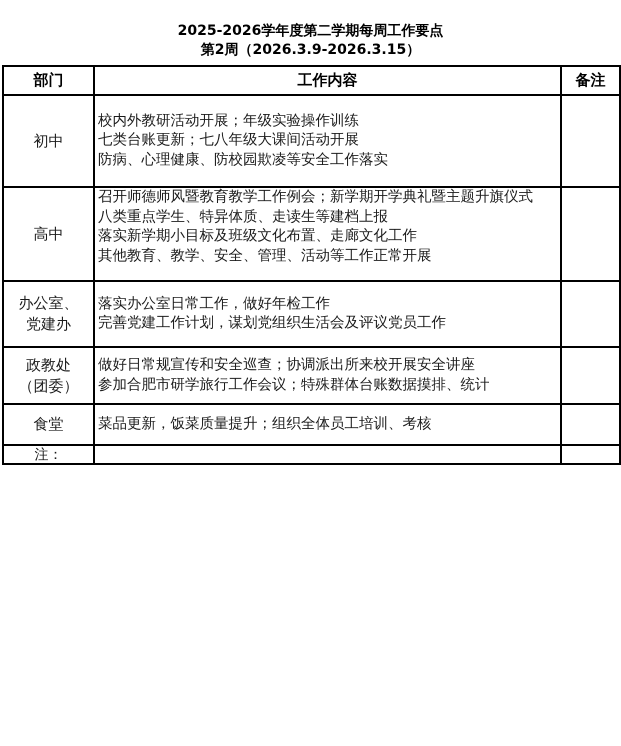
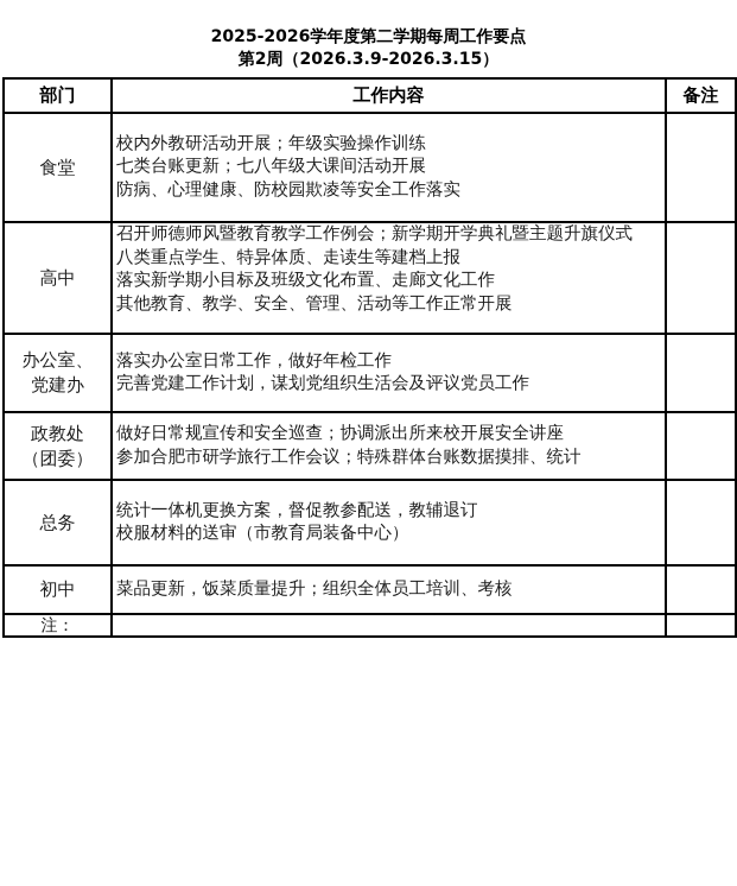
  2025-2026学年度第二学期每周工作要点
  第2周（2026.3.9-2026.3.15）
  部门	工作内容	备注
- 初中	校内外教研活动开展；年级实验操作训练 七类台账更新；七八年级大课间活动开展 防病、心理健康、防校园欺凌等安全工作落实
+ 食堂	校内外教研活动开展；年级实验操作训练 七类台账更新；七八年级大课间活动开展 防病、心理健康、防校园欺凌等安全工作落实
  高中	召开师德师风暨教育教学工作例会；新学期开学典礼暨主题升旗仪式 八类重点学生、特异体质、走读生等建档上报 落实新学期小目标及班级文化布置、走廊文化工作 其他教育、教学、安全、管理、活动等工作正常开展
  办公室、 党建办	落实办公室日常工作，做好年检工作 完善党建工作计划，谋划党组织生活会及评议党员工作
  政教处 （团委）	做好日常规宣传和安全巡查；协调派出所来校开展安全讲座 参加合肥市研学旅行工作会议；特殊群体台账数据摸排、统计
+ 总务	统计一体机更换方案，督促教参配送，教辅退订 校服材料的送审（市教育局装备中心）
- 食堂	菜品更新，饭菜质量提升；组织全体员工培训、考核
+ 初中	菜品更新，饭菜质量提升；组织全体员工培训、考核
  注：
